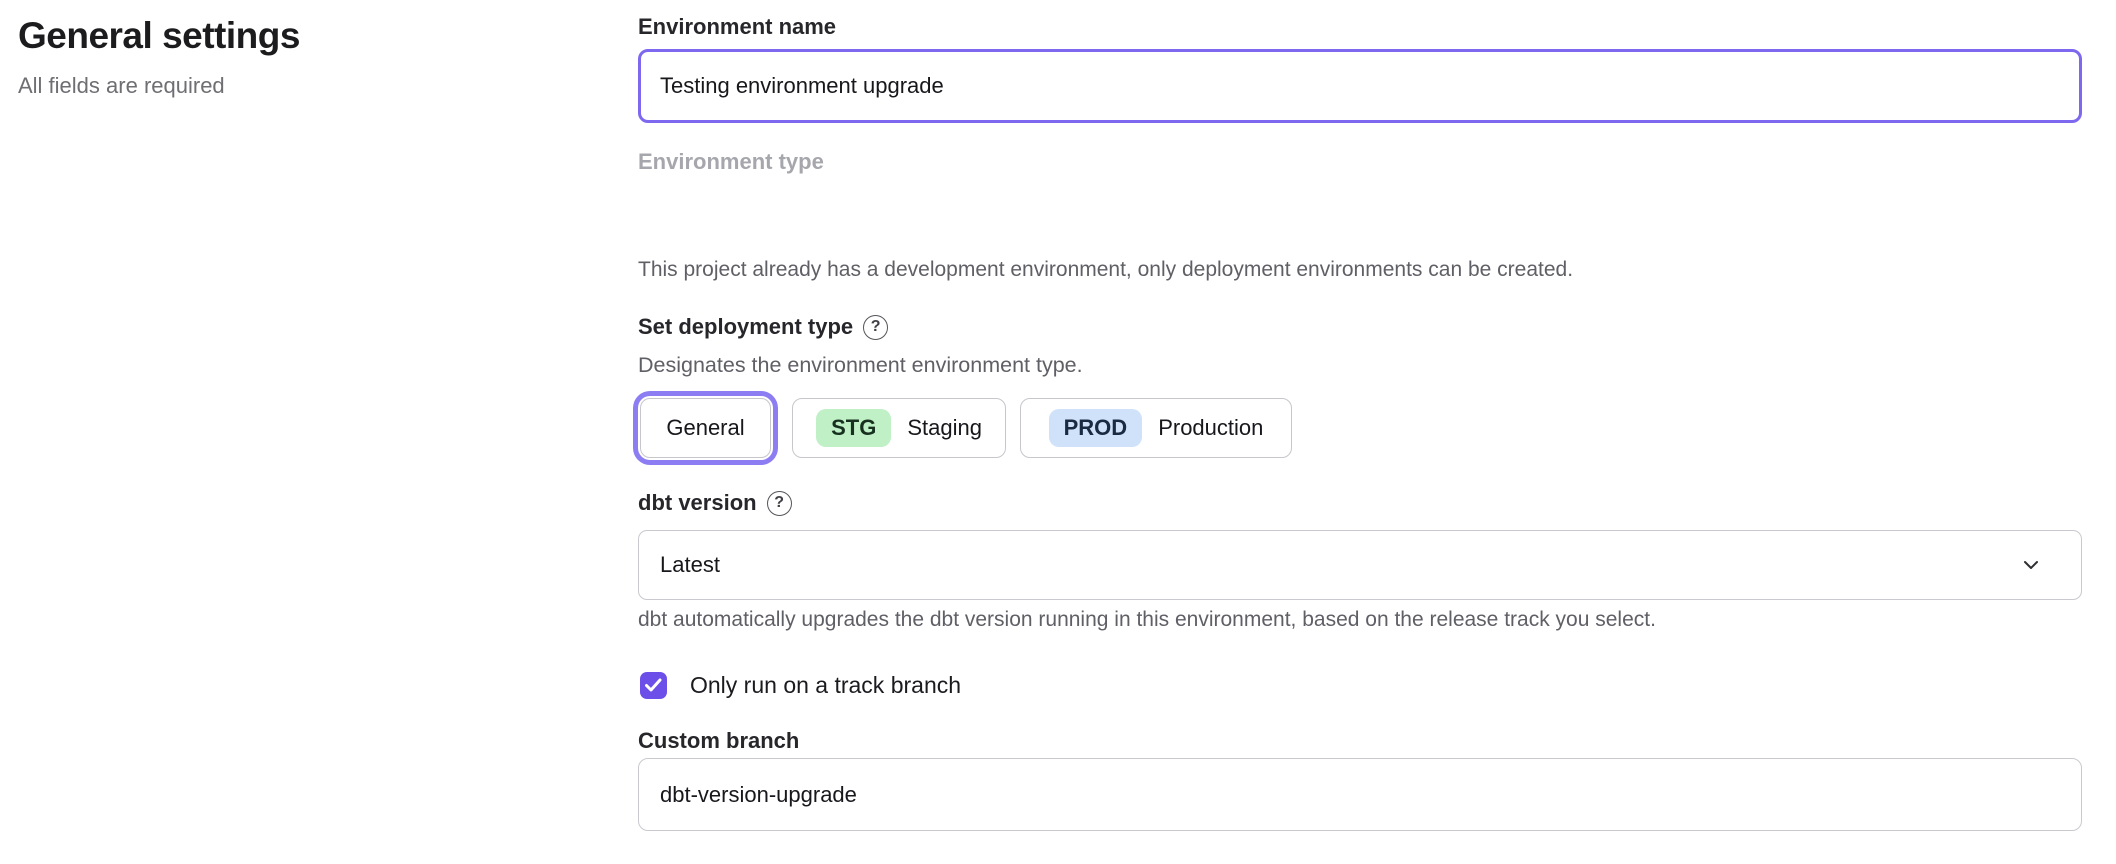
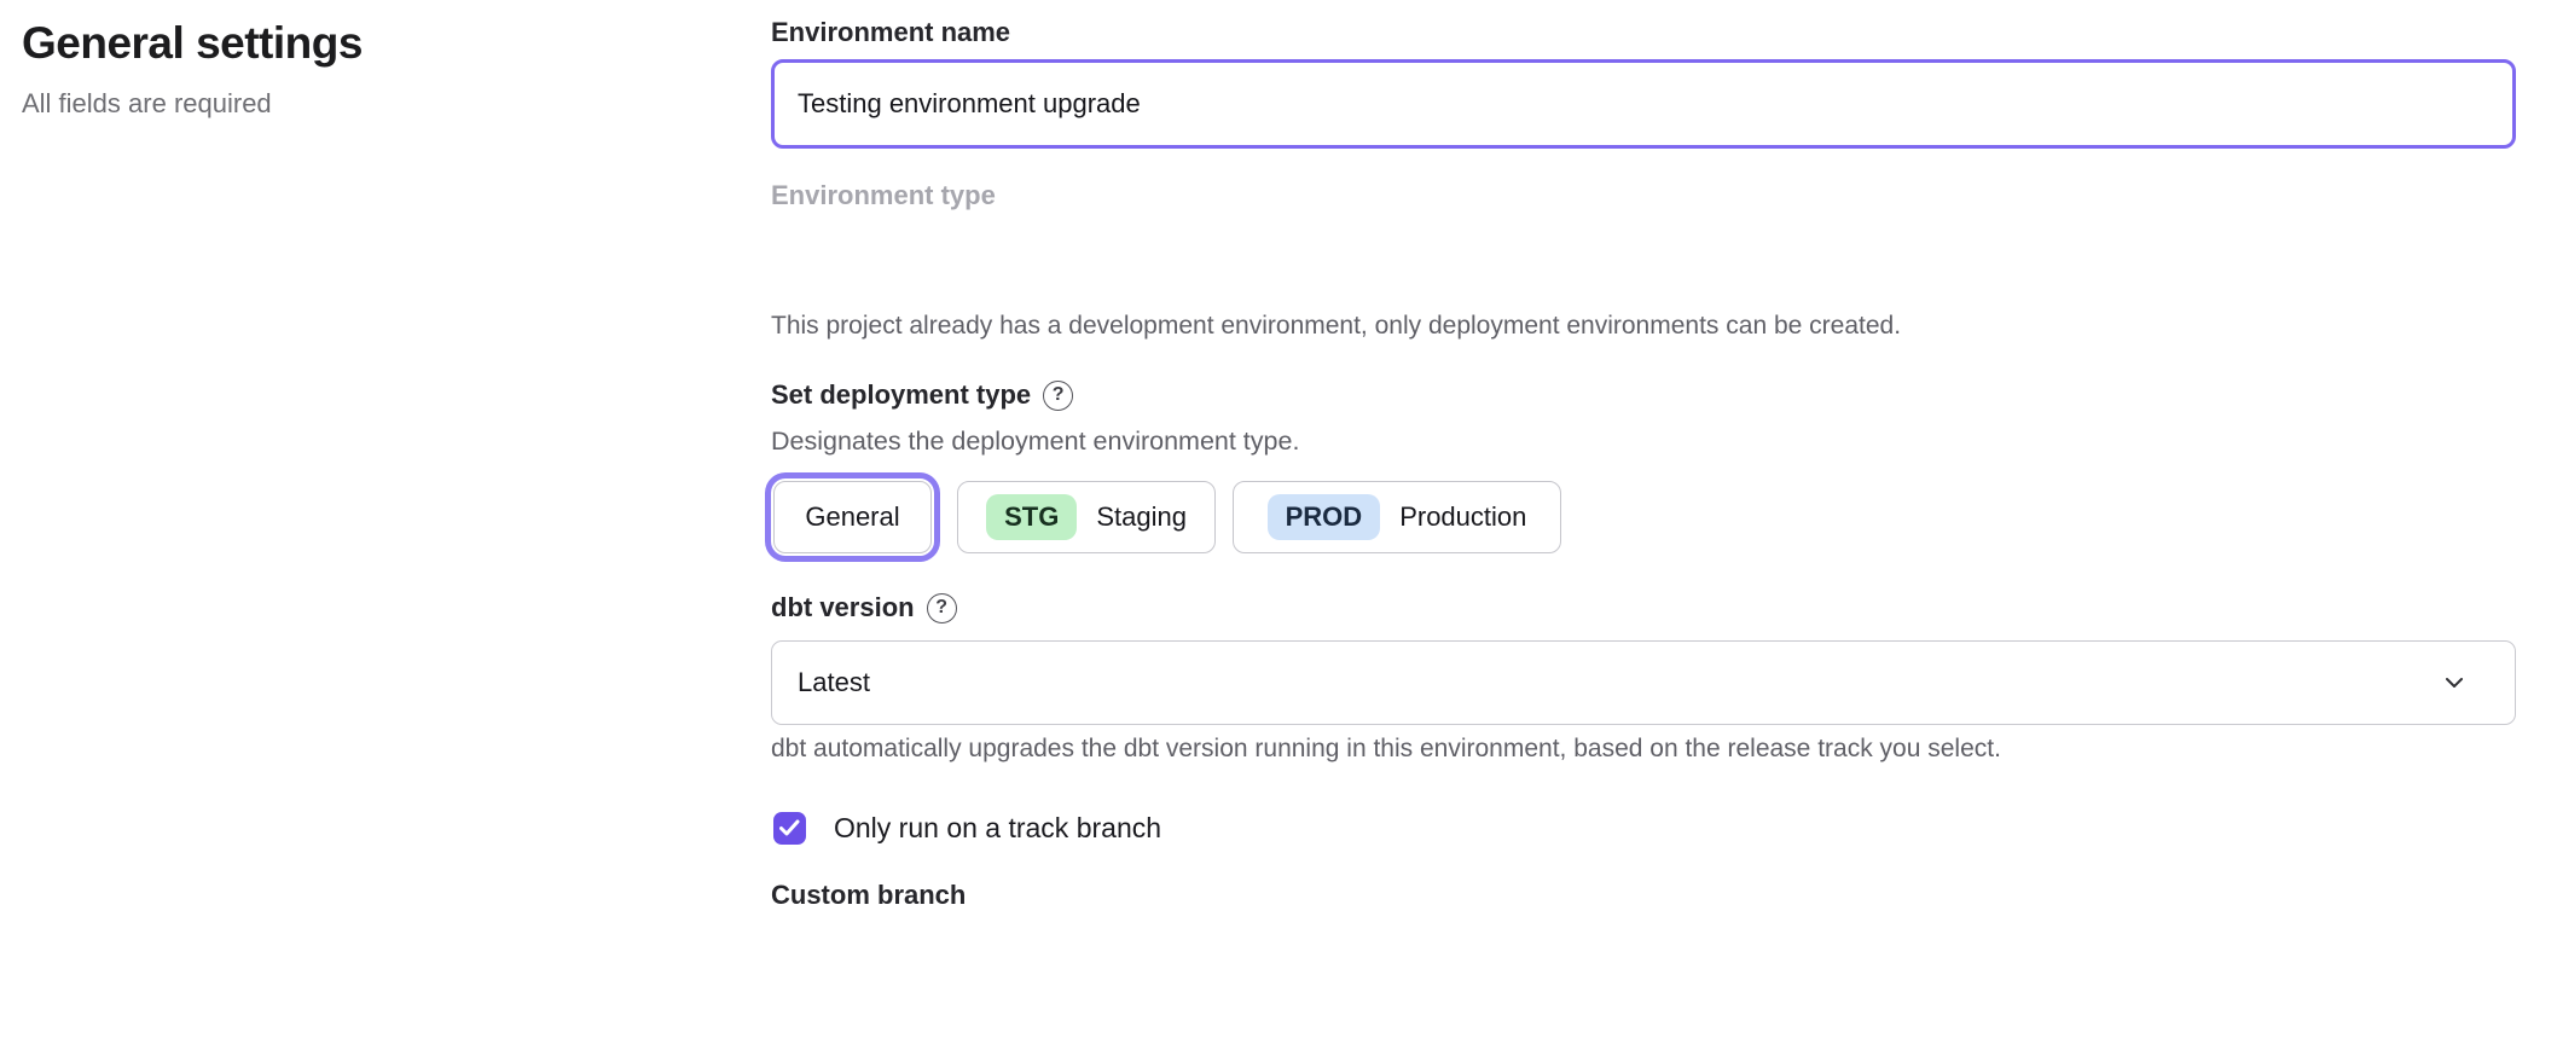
  General settings
  All fields are required
  Environment name
  Testing environment upgrade
  Environment type
  This project already has a development environment, only deployment environments can be created.
  Set deployment type
  ?
- Designates the environment environment type.
+ Designates the deployment environment type.
  General
  STG
  Staging
  PROD
  Production
  dbt version
  ?
  Latest
  dbt automatically upgrades the dbt version running in this environment, based on the release track you select.
  Only run on a track branch
  Custom branch
- dbt-version-upgrade
